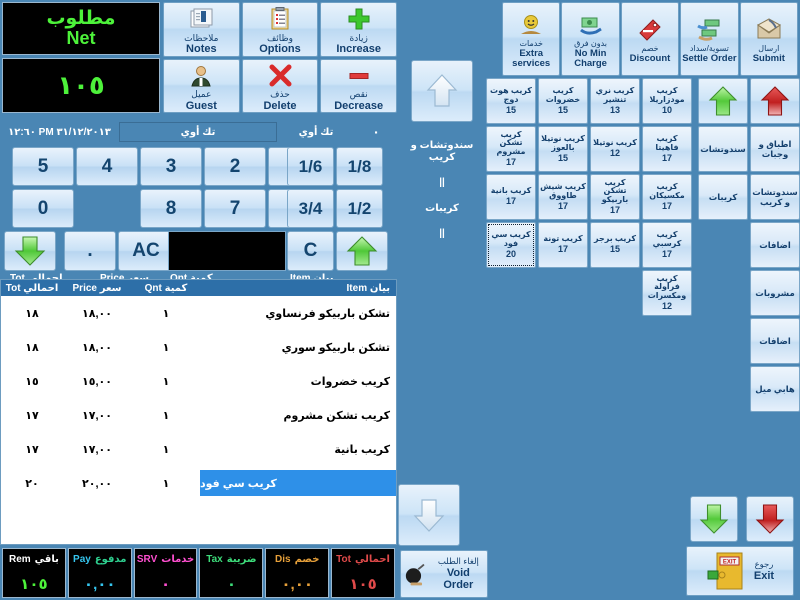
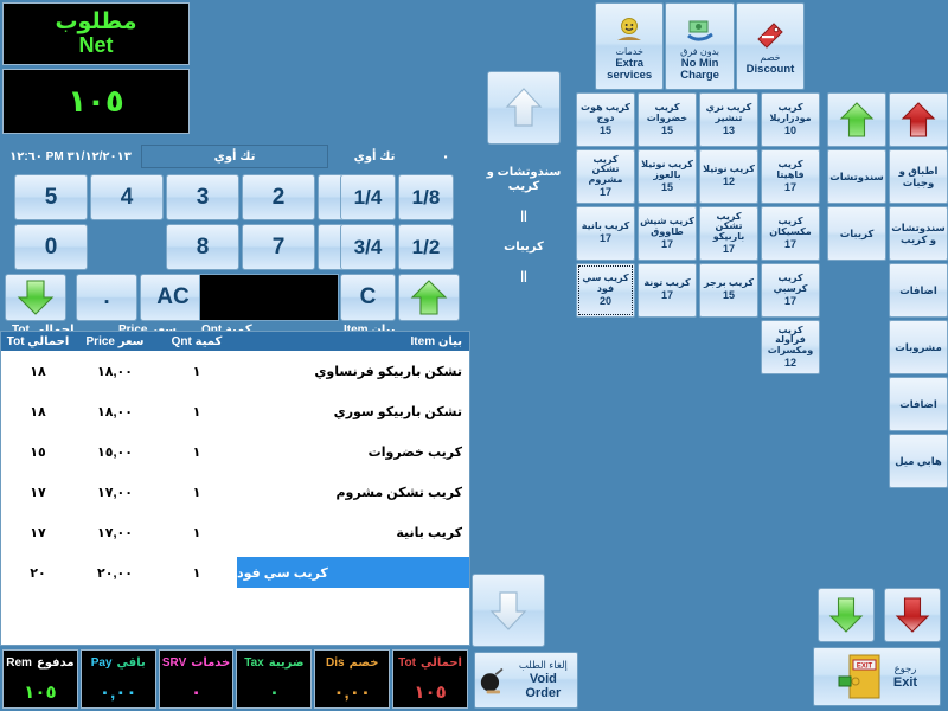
  مطلوب
  Net
  ١٠٥
- ملاحظات
- Notes
- وظائف
- Options
- زيادة
- Increase
- عميل
- Guest
- حذف
- Delete
- نقص
- Decrease
  خدمات
  Extra services
  بدون فرق
  No Min Charge
  خصم
  Discount
- تسوية/سداد
- Settle Order
- ارسال
- Submit
  ٠
  تك أوي
  تك أوي
  ١٢:٦٠ PM ٣١/١٢/٢٠١٣
  5
  4
  3
  2
  0
  8
  7
- 1/6
+ 1/4
  1/8
  3/4
  1/2
  .
  AC
  C
  بيان Item
  كمية Qnt
  سعر Price
  احمالي Tot
  تشكن باربيكو فرنساوي
  ١
  ١٨,٠٠
  ١٨
  تشكن باربيكو سوري
  ١
  ١٨,٠٠
  ١٨
  كريب خضروات
  ١
  ١٥,٠٠
  ١٥
  كريب تشكن مشروم
  ١
  ١٧,٠٠
  ١٧
  كريب بانية
  ١
  ١٧,٠٠
  ١٧
  كريب سي فود
  ١
  ٢٠,٠٠
  ٢٠
- باقي
+ مدفوع
  Rem
  ١٠٥
- مدفوع
+ باقي
  Pay
  ٠,٠٠
  خدمات
  SRV
  ٠
  ضريبة
  Tax
  ٠
  خصم
  Dis
  ٠,٠٠
  احمالي
  Tot
  ١٠٥
  سندوتشات و كريب
  ||
  كريبات
  ||
  كريب هوت دوج
  15
  كريب خضروات
  15
  كريب نري تنشير
  13
  كريب مودزاريلا
  10
  كريب تشكن مشروم
  17
  كريب نوتيلا بالعوز
  15
  كريب نوتيلا
  12
  كريب فاهيتا
  17
  كريب بانية
  17
  كريب شيش طاووق
  17
  كريب تشكن باربيكو
  17
  كريب مكسيكان
  17
  كريب سي فود
  20
  كريب تونة
  17
  كريب برجر
  15
  كريب كرسبي
  17
  كريب فراولة ومكسرات
  12
  إلغاء الطلب
  Void Order
  رجوع
  Exit
  سندوتشات
  كريبات
  اطباق و وجبات
  سندوتشات و كريب
  اضافات
  مشروبات
  اضافات
  هابي ميل
